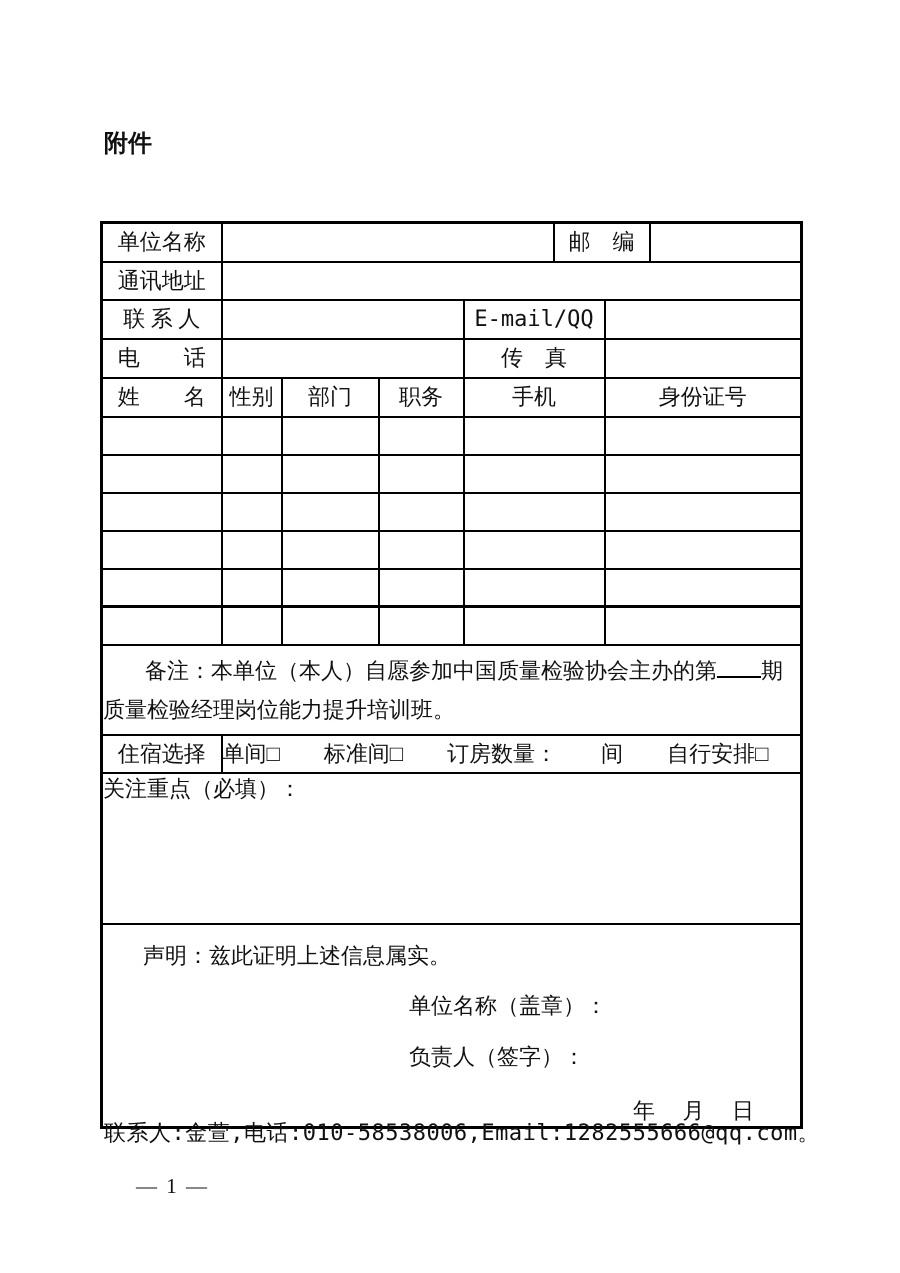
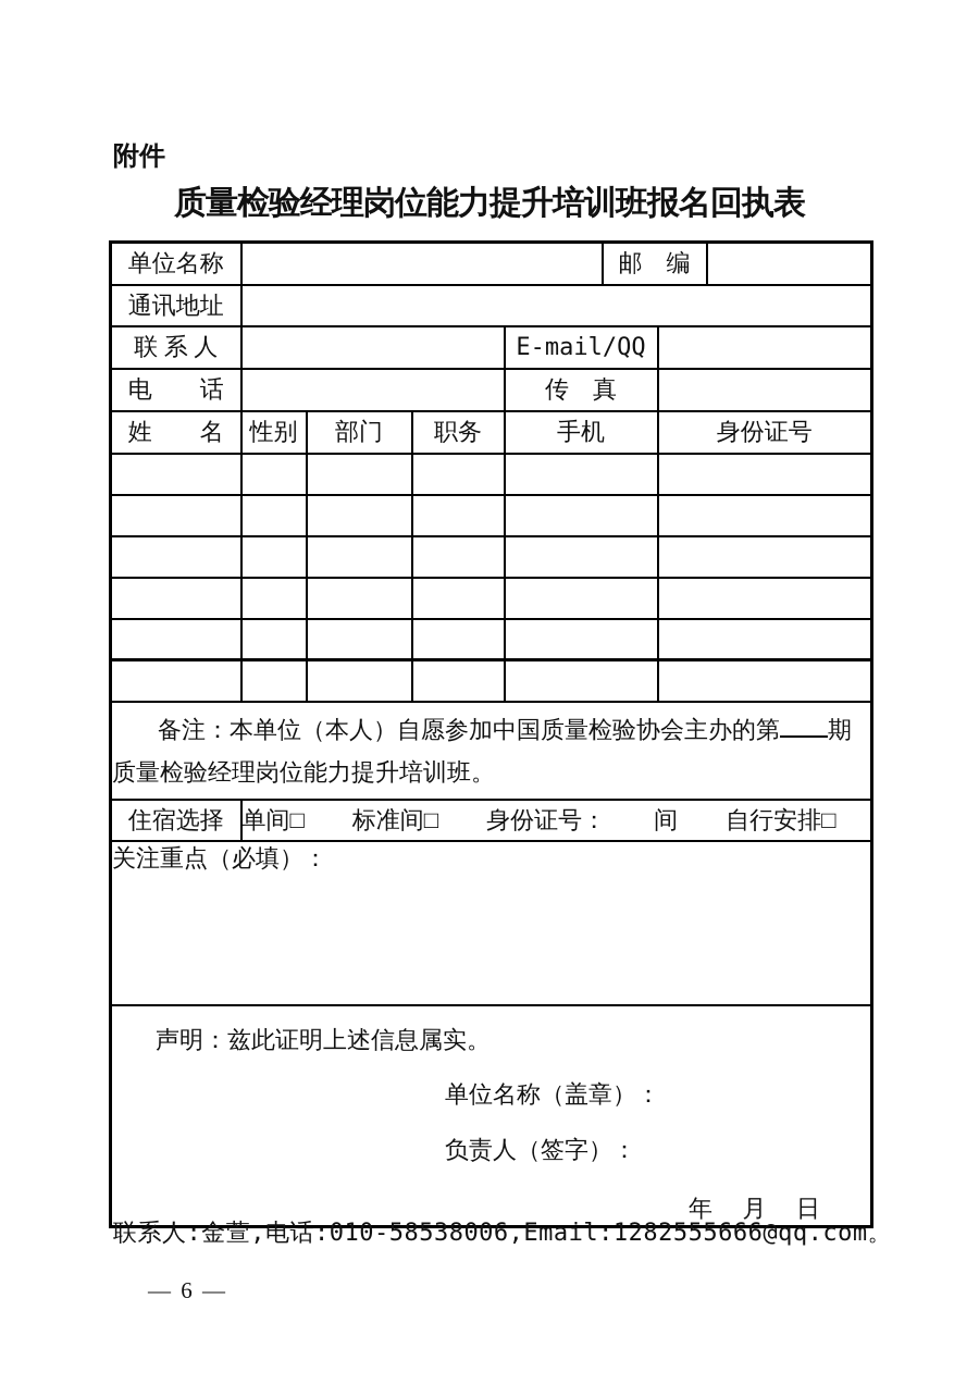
  附件
+ 质量检验经理岗位能力提升培训班报名回执表
  单位名称		邮 编
  通讯地址
  联 系 人		E-mail/QQ
  电 话		传 真
  姓 名	性别	部门	职务	手机	身份证号
  备注：本单位（本人）自愿参加中国质量检验协会主办的第 期 质量检验经理岗位能力提升培训班。
- 住宿选择	单间□ 标准间□ 订房数量： 间 自行安排□
+ 住宿选择	单间□ 标准间□ 身份证号： 间 自行安排□
  关注重点（必填）：
  声明：兹此证明上述信息属实。 单位名称（盖章）： 负责人（签字）： 年 月 日
  联系人:金萱,电话:010-58538006,Email:1282555666@qq.com。
- — 1 —
+ — 6 —
